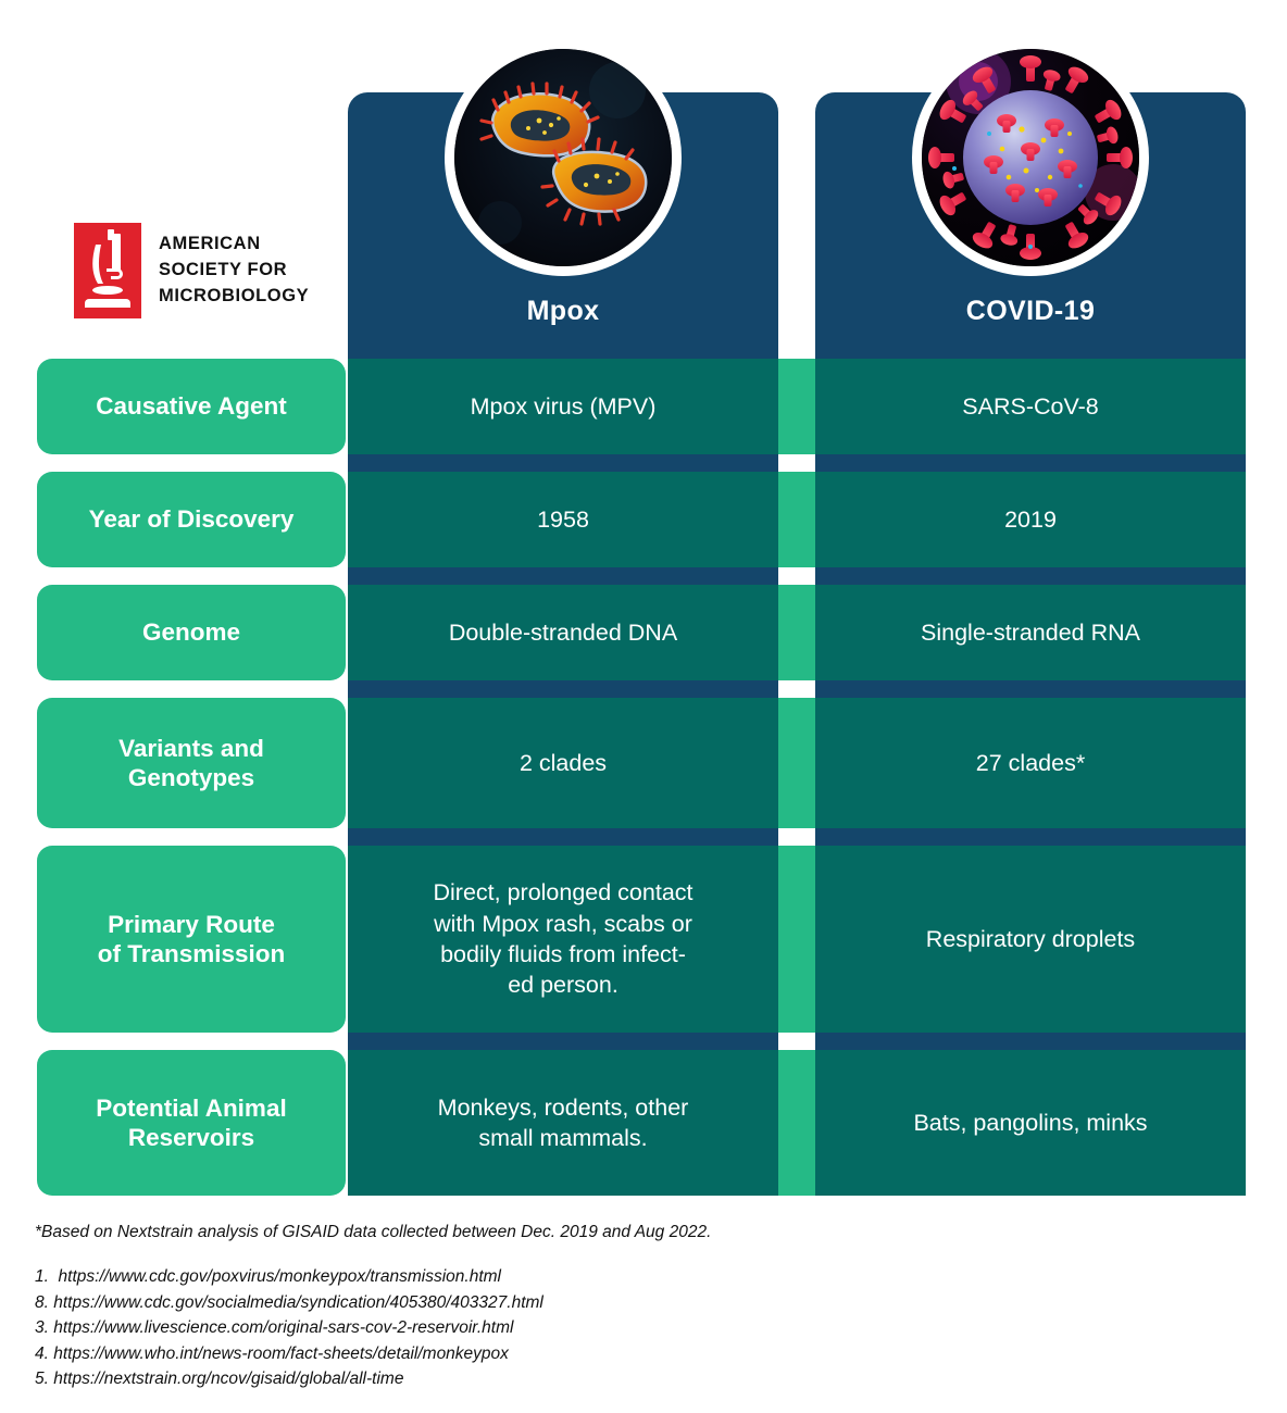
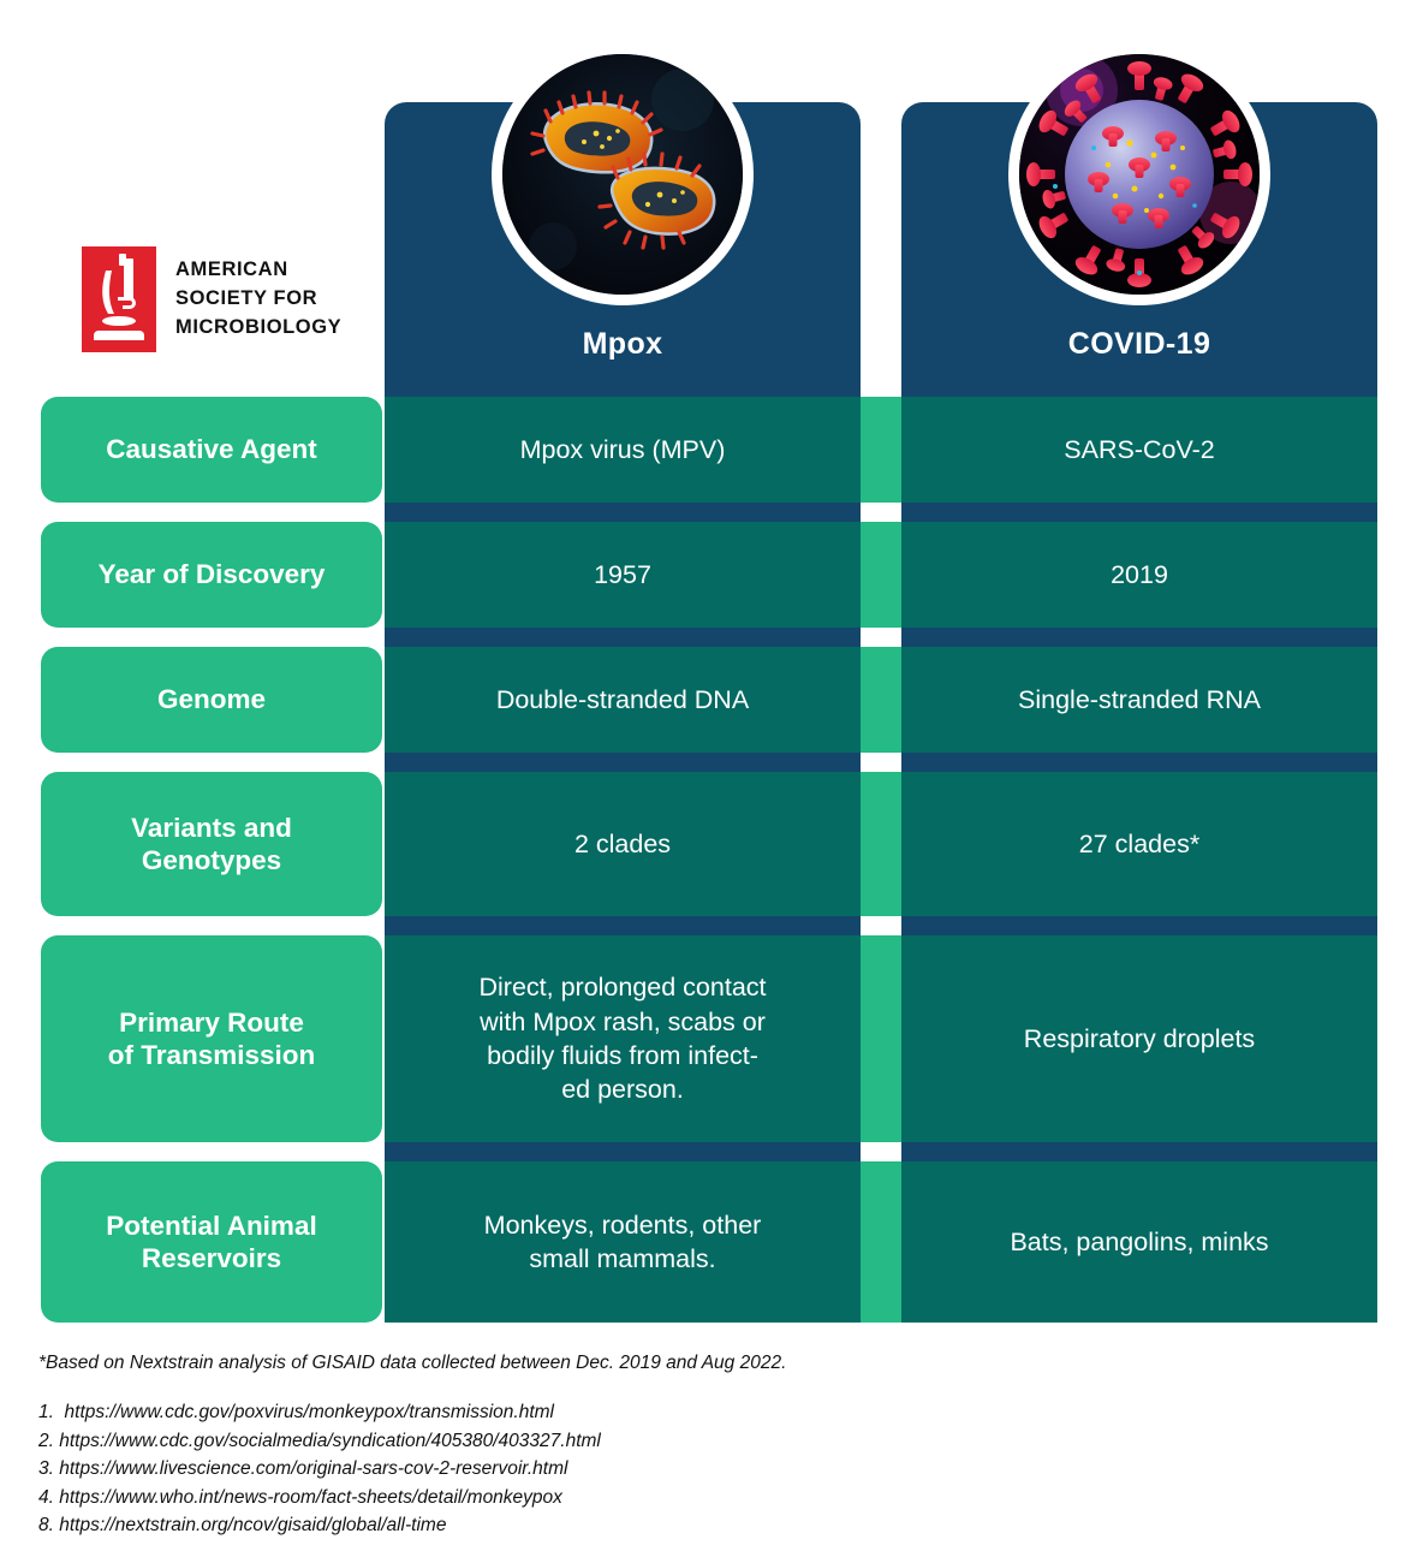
  AMERICAN
  SOCIETY FOR
  MICROBIOLOGY
  Mpox
  COVID-19
  Causative Agent
  Mpox virus (MPV)
- SARS-CoV-8
+ SARS-CoV-2
  Year of Discovery
- 1958
+ 1957
  2019
  Genome
  Double-stranded DNA
  Single-stranded RNA
  Variants and
  Genotypes
  2 clades
  27 clades*
  Primary Route
  of Transmission
  Direct, prolonged contact
  with Mpox rash, scabs or
  bodily fluids from infect-
  ed person.
  Respiratory droplets
  Potential Animal
  Reservoirs
  Monkeys, rodents, other
  small mammals.
  Bats, pangolins, minks
  *Based on Nextstrain analysis of GISAID data collected between Dec. 2019 and Aug 2022.
  1. https://www.cdc.gov/poxvirus/monkeypox/transmission.html
- 8. https://www.cdc.gov/socialmedia/syndication/405380/403327.html
+ 2. https://www.cdc.gov/socialmedia/syndication/405380/403327.html
  3. https://www.livescience.com/original-sars-cov-2-reservoir.html
  4. https://www.who.int/news-room/fact-sheets/detail/monkeypox
- 5. https://nextstrain.org/ncov/gisaid/global/all-time
+ 8. https://nextstrain.org/ncov/gisaid/global/all-time
